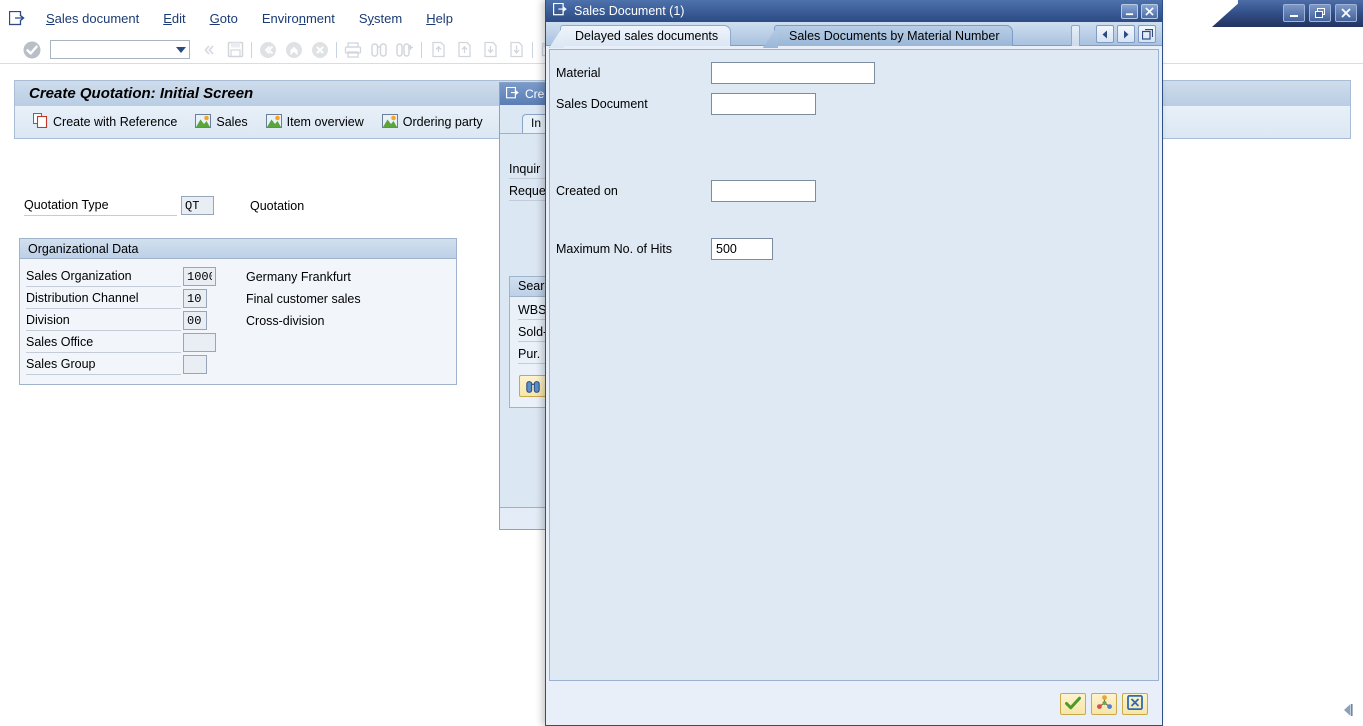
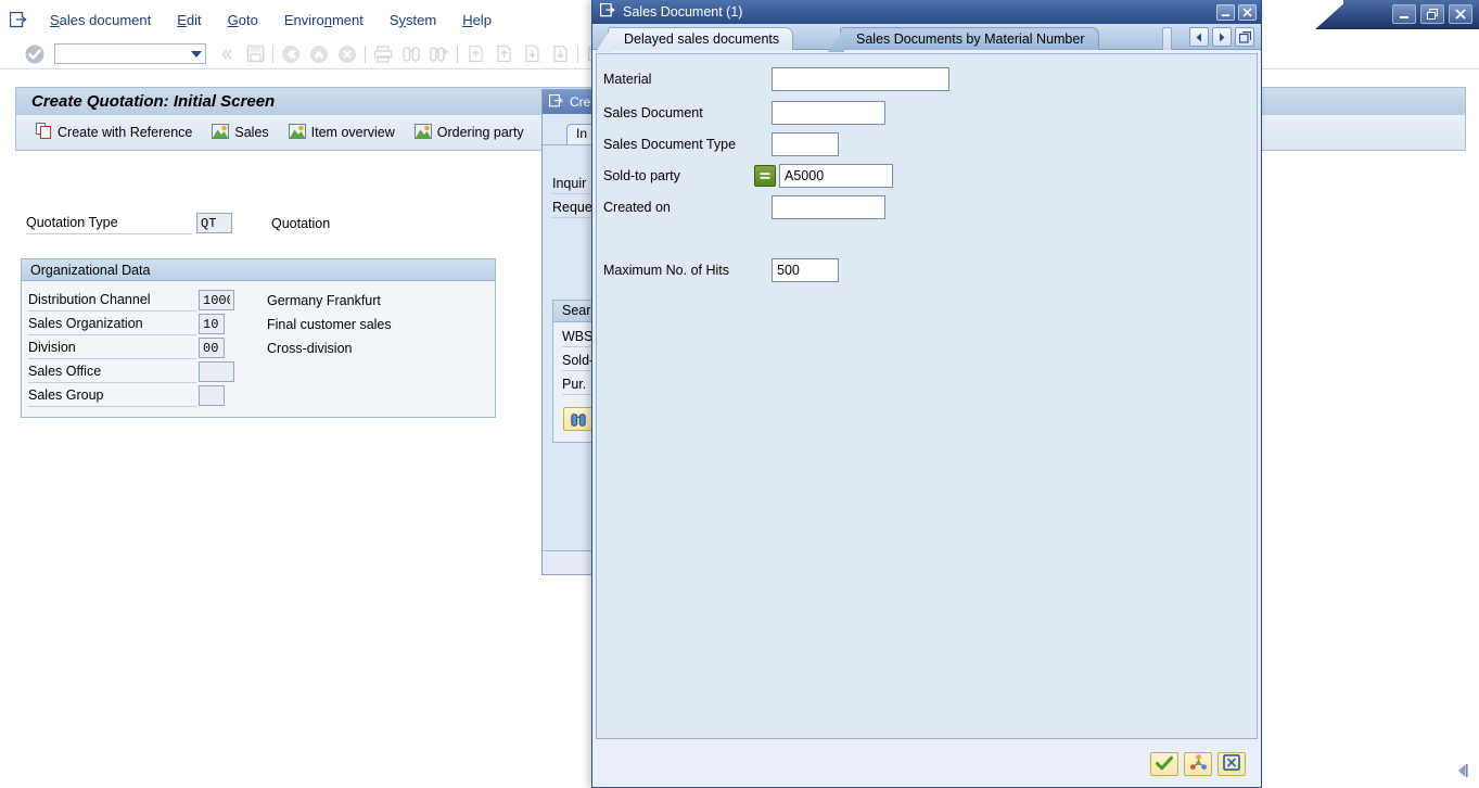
  Sales document
  Edit
  Goto
  Environment
  System
  Help
  Create Quotation: Initial Screen
  Create with Reference
  Sales
  Item overview
  Ordering party
  Quotation Type
  QT
  Quotation
  Organizational Data
- Sales Organization
+ Distribution Channel
  100
  Germany Frankfurt
- Distribution Channel
+ Sales Organization
  10
  Final customer sales
  Division
  00
  Cross-division
  Sales Office
  Sales Group
  Cre
  In
  Inquir
  Reque
  Sear
  WBS
  Sold
  Pur.
  Sales Document (1)
  Delayed sales documents
  Sales Documents by Material Number
  Material
  Sales Document
+ Sales Document Type
+ Sold-to party
+ A5000
  Created on
  Maximum No. of Hits
  500
